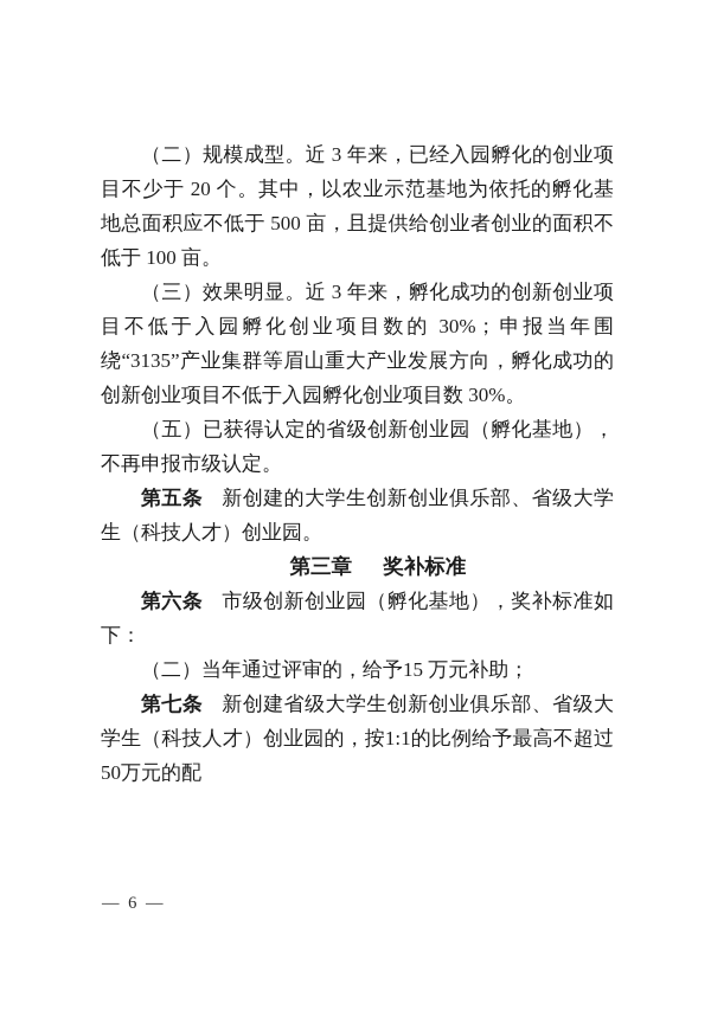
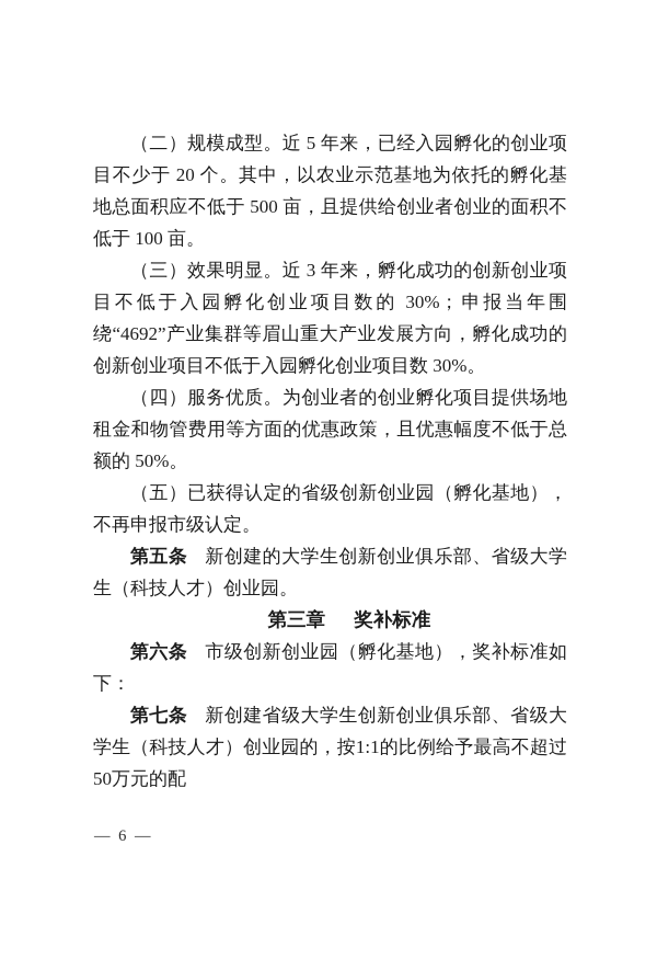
- （二）规模成型。近 3 年来，已经入园孵化的创业项目不少于 20 个。其中，以农业示范基地为依托的孵化基地总面积应不低于 500 亩，且提供给创业者创业的面积不低于 100 亩。
+ （二）规模成型。近 5 年来，已经入园孵化的创业项目不少于 20 个。其中，以农业示范基地为依托的孵化基地总面积应不低于 500 亩，且提供给创业者创业的面积不低于 100 亩。
- （三）效果明显。近 3 年来，孵化成功的创新创业项目不低于入园孵化创业项目数的 30%；申报当年围绕“3135”产业集群等眉山重大产业发展方向，孵化成功的创新创业项目不低于入园孵化创业项目数 30%。
+ （三）效果明显。近 3 年来，孵化成功的创新创业项目不低于入园孵化创业项目数的 30%；申报当年围绕“4692”产业集群等眉山重大产业发展方向，孵化成功的创新创业项目不低于入园孵化创业项目数 30%。
+ （四）服务优质。为创业者的创业孵化项目提供场地租金和物管费用等方面的优惠政策，且优惠幅度不低于总额的 50%。
  （五）已获得认定的省级创新创业园（孵化基地），不再申报市级认定。
  第五条 新创建的大学生创新创业俱乐部、省级大学生（科技人才）创业园。
  第三章 奖补标准
  第六条 市级创新创业园（孵化基地），奖补标准如下：
- （二）当年通过评审的，给予15 万元补助；
  第七条 新创建省级大学生创新创业俱乐部、省级大学生（科技人才）创业园的，按1:1的比例给予最高不超过50万元的配
  — 6 —
